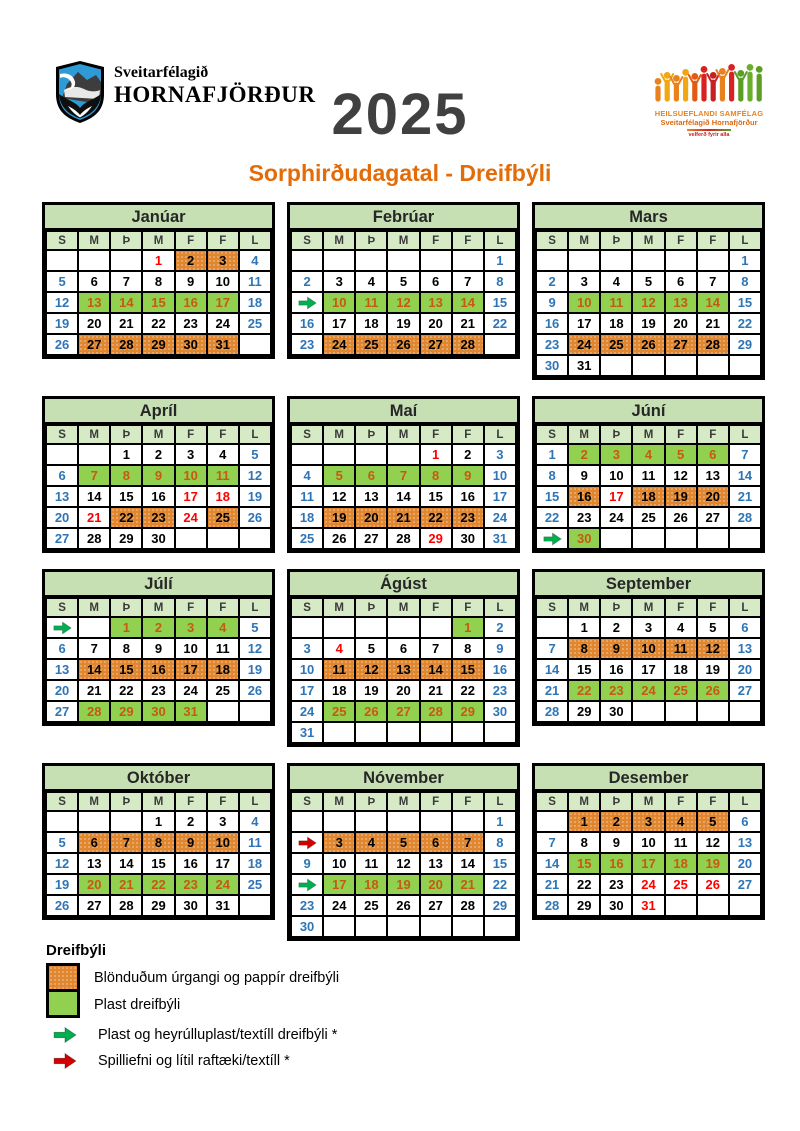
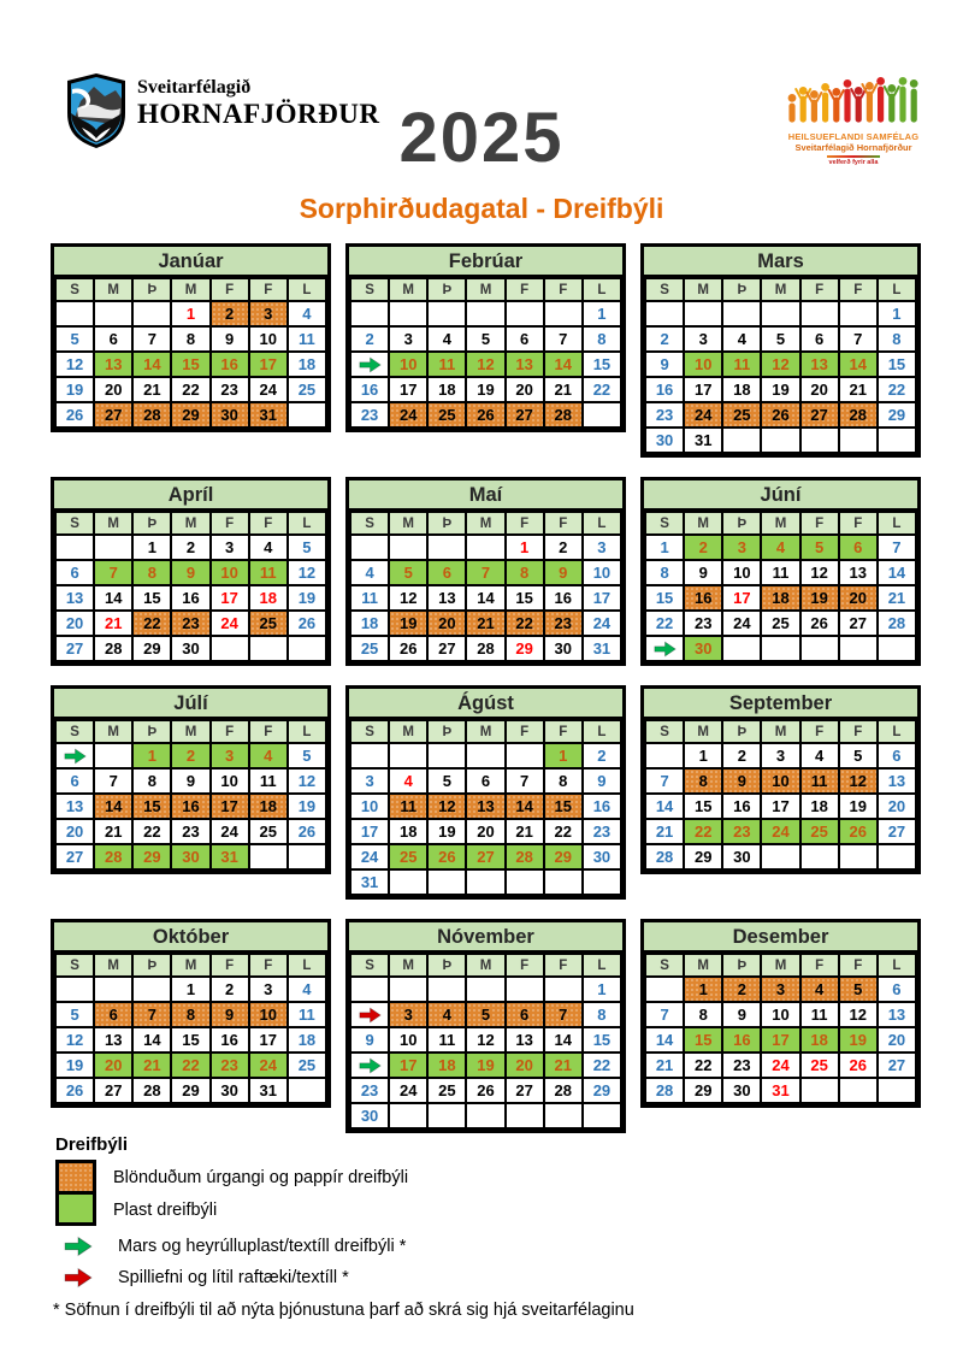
  Sveitarfélagið
  HORNAFJÖRÐUR
  2025
  Sorphirðudagatal - Dreifbýli
  HEILSUEFLANDI SAMFÉLAG
  Sveitarfélagið Hornafjörður
  Janúar
  S	M	Þ	M	F	F	L
  			1	2	3	4
  5	6	7	8	9	10	11
  12	13	14	15	16	17	18
  19	20	21	22	23	24	25
  26	27	28	29	30	31
  Febrúar
  S	M	Þ	M	F	F	L
  						1
  2	3	4	5	6	7	8
  	10	11	12	13	14	15
  16	17	18	19	20	21	22
  23	24	25	26	27	28
  Mars
  S	M	Þ	M	F	F	L
  						1
  2	3	4	5	6	7	8
  9	10	11	12	13	14	15
  16	17	18	19	20	21	22
  23	24	25	26	27	28	29
  30	31
  Apríl
  S	M	Þ	M	F	F	L
  		1	2	3	4	5
  6	7	8	9	10	11	12
  13	14	15	16	17	18	19
  20	21	22	23	24	25	26
  27	28	29	30
  Maí
  S	M	Þ	M	F	F	L
  				1	2	3
  4	5	6	7	8	9	10
  11	12	13	14	15	16	17
  18	19	20	21	22	23	24
  25	26	27	28	29	30	31
  Júní
  S	M	Þ	M	F	F	L
  1	2	3	4	5	6	7
  8	9	10	11	12	13	14
  15	16	17	18	19	20	21
  22	23	24	25	26	27	28
  	30
  Júlí
  S	M	Þ	M	F	F	L
  		1	2	3	4	5
  6	7	8	9	10	11	12
  13	14	15	16	17	18	19
  20	21	22	23	24	25	26
  27	28	29	30	31
  Ágúst
  S	M	Þ	M	F	F	L
  					1	2
  3	4	5	6	7	8	9
  10	11	12	13	14	15	16
  17	18	19	20	21	22	23
  24	25	26	27	28	29	30
  31
  September
  S	M	Þ	M	F	F	L
  	1	2	3	4	5	6
  7	8	9	10	11	12	13
  14	15	16	17	18	19	20
  21	22	23	24	25	26	27
  28	29	30
  Október
  S	M	Þ	M	F	F	L
  			1	2	3	4
  5	6	7	8	9	10	11
  12	13	14	15	16	17	18
  19	20	21	22	23	24	25
  26	27	28	29	30	31
  Nóvember
  S	M	Þ	M	F	F	L
  						1
  	3	4	5	6	7	8
  9	10	11	12	13	14	15
  	17	18	19	20	21	22
  23	24	25	26	27	28	29
  30
  Desember
  S	M	Þ	M	F	F	L
  	1	2	3	4	5	6
  7	8	9	10	11	12	13
  14	15	16	17	18	19	20
  21	22	23	24	25	26	27
  28	29	30	31
  Dreifbýli
  Blönduðum úrgangi og pappír dreifbýli
  Plast dreifbýli
- Plast og heyrúlluplast/textíll dreifbýli *
+ Mars og heyrúlluplast/textíll dreifbýli *
  Spilliefni og lítil raftæki/textíll *
+ * Söfnun í dreifbýli til að nýta þjónustuna þarf að skrá sig hjá sveitarfélaginu
